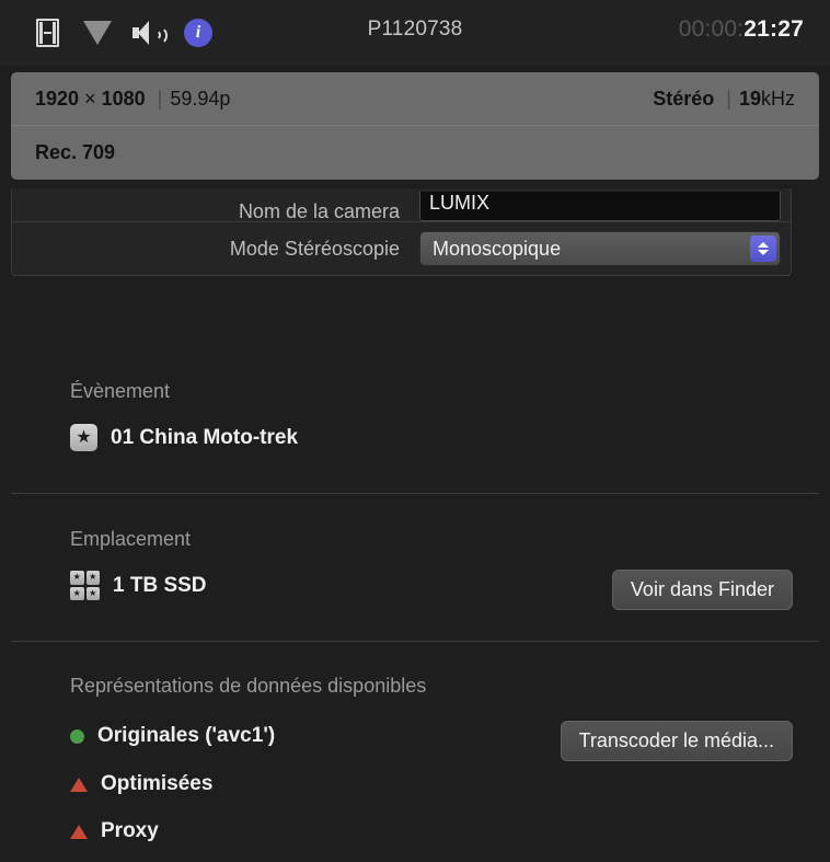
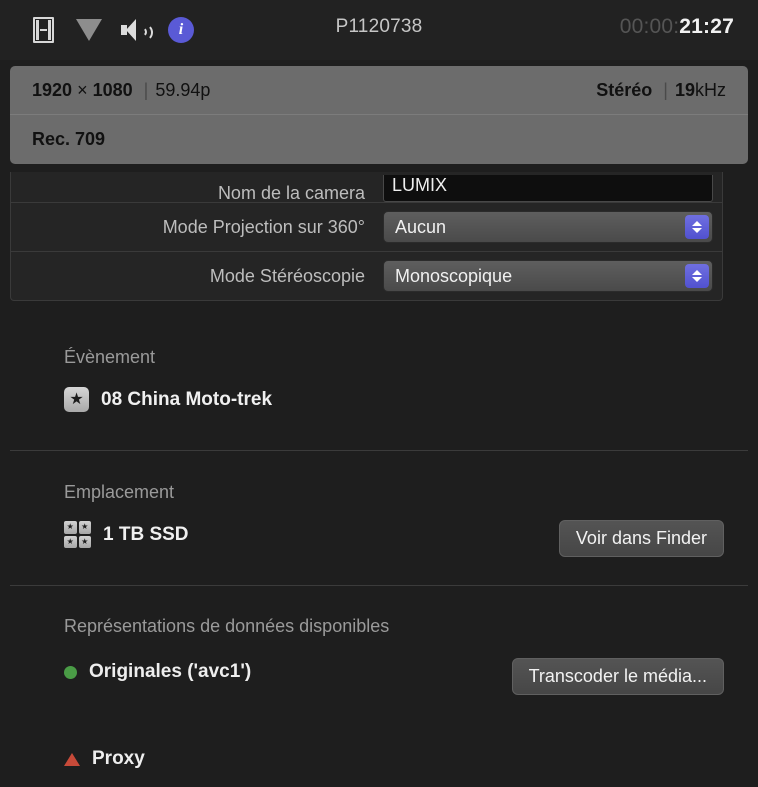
  i
  P1120738
  00:00:21:27
  1920 × 1080 | 59.94p
  Stéréo | 19kHz
  Rec. 709
  Nom de la camera
  LUMIX
+ Mode Projection sur 360°
+ Aucun
  Mode Stéréoscopie
  Monoscopique
  Évènement
  ★
- 01 China Moto-trek
+ 08 China Moto-trek
  Emplacement
  ★
  ★
  ★
  ★
  1 TB SSD
  Voir dans Finder
  Représentations de données disponibles
  Originales ('avc1')
- Optimisées
  Proxy
  Transcoder le média...
